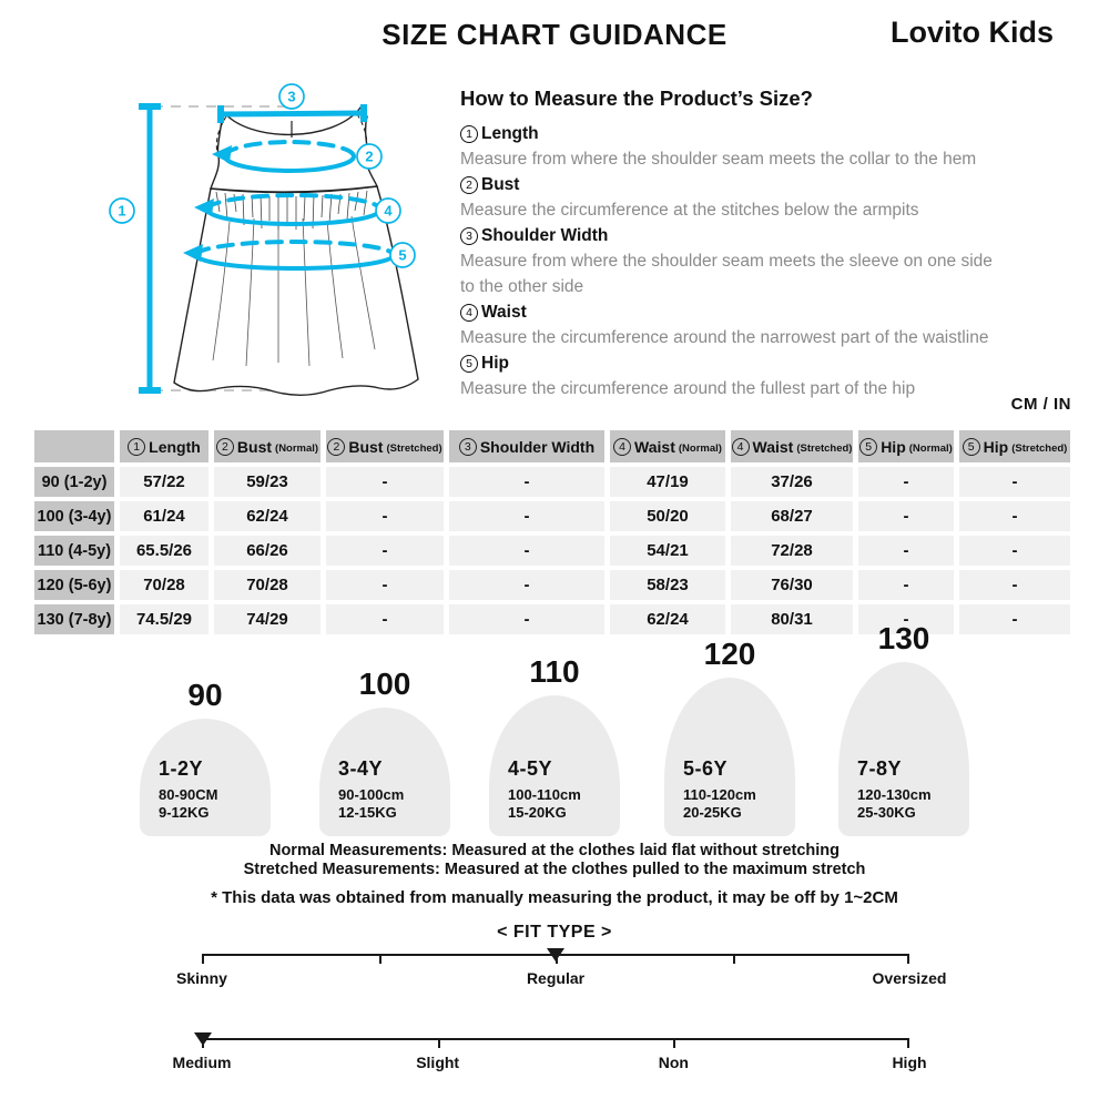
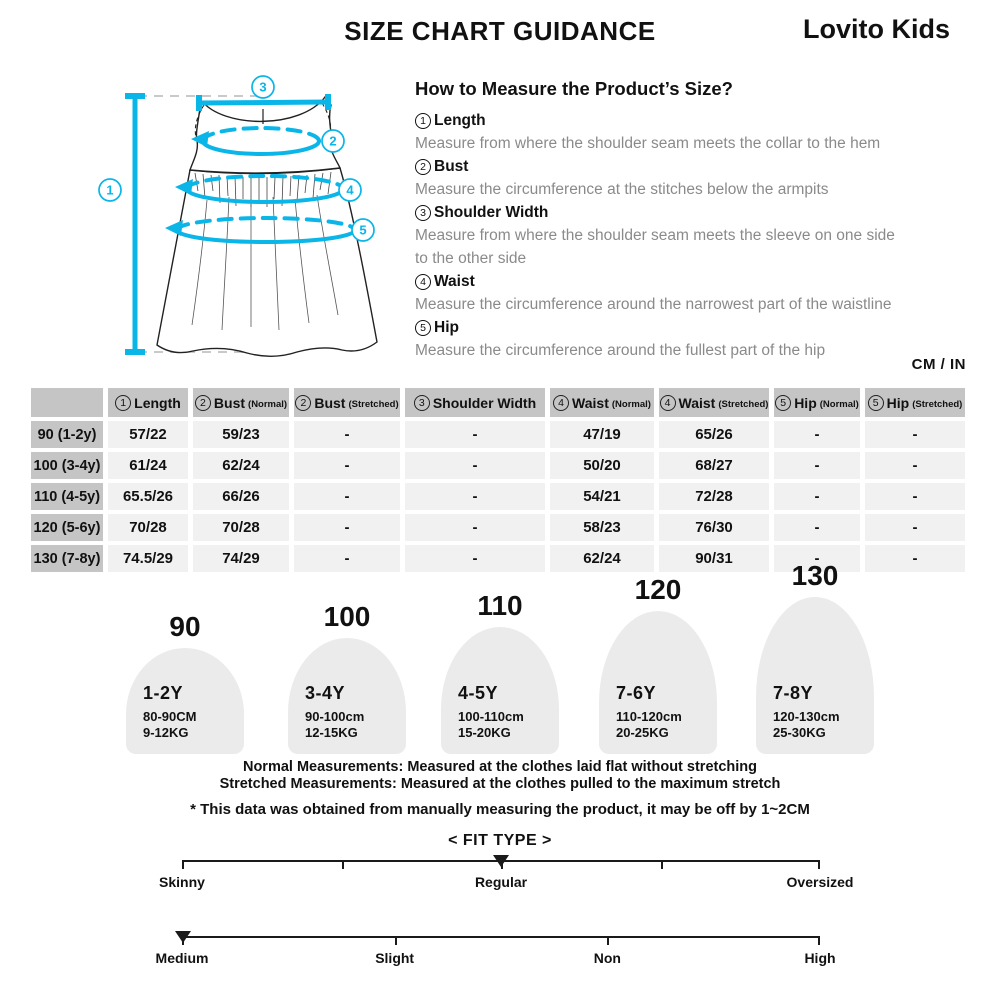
  SIZE CHART GUIDANCE
  Lovito Kids
  1
  2
  3
  4
  5
  How to Measure the Product’s Size?
  1
  Length
  Measure from where the shoulder seam meets the collar to the hem
  2
  Bust
  Measure the circumference at the stitches below the armpits
  3
  Shoulder Width
  Measure from where the shoulder seam meets the sleeve on one side
  to the other side
  4
  Waist
  Measure the circumference around the narrowest part of the waistline
  5
  Hip
  Measure the circumference around the fullest part of the hip
  CM / IN
  1
  Length
  2
  Bust
  (Normal)
  2
  Bust
  (Stretched)
  3
  Shoulder Width
  4
  Waist
  (Normal)
  4
  Waist
  (Stretched)
  5
  Hip
  (Normal)
  5
  Hip
  (Stretched)
  90 (1-2y)
  57/22
  59/23
  -
  -
  47/19
- 37/26
+ 65/26
  -
  -
  100 (3-4y)
  61/24
  62/24
  -
  -
  50/20
  68/27
  -
  -
  110 (4-5y)
  65.5/26
  66/26
  -
  -
  54/21
  72/28
  -
  -
  120 (5-6y)
  70/28
  70/28
  -
  -
  58/23
  76/30
  -
  -
  130 (7-8y)
  74.5/29
  74/29
  -
  -
  62/24
- 80/31
+ 90/31
  -
  -
  90
  1-2Y
  80-90CM
  9-12KG
  100
  3-4Y
  90-100cm
  12-15KG
  110
  4-5Y
  100-110cm
  15-20KG
  120
- 5-6Y
+ 7-6Y
  110-120cm
  20-25KG
  130
  7-8Y
  120-130cm
  25-30KG
  Normal Measurements: Measured at the clothes laid flat without stretching
  Stretched Measurements: Measured at the clothes pulled to the maximum stretch
  * This data was obtained from manually measuring the product, it may be off by 1~2CM
  < FIT TYPE >
  Skinny
  Regular
  Oversized
  Medium
  Slight
  Non
  High
